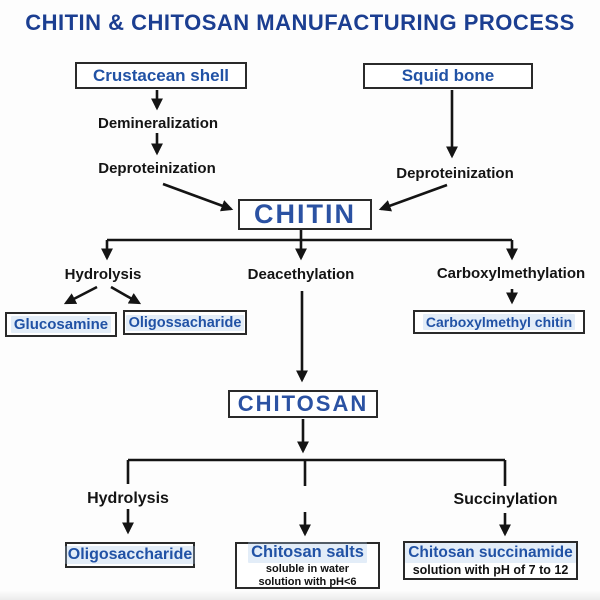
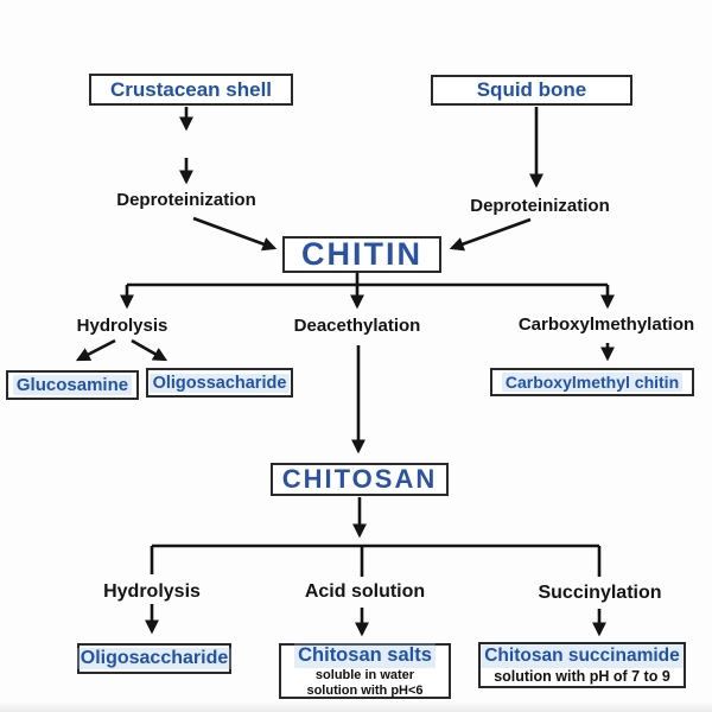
- CHITIN & CHITOSAN MANUFACTURING PROCESS
  Crustacean shell
  Squid bone
- Demineralization
  Deproteinization
  Deproteinization
  CHITIN
  Hydrolysis
  Deacethylation
  Carboxylmethylation
  Glucosamine
  Oligossacharide
  Carboxylmethyl chitin
  CHITOSAN
  Hydrolysis
+ Acid solution
  Succinylation
  Oligosaccharide
  Chitosan salts
  soluble in water
  solution with pH<6
  Chitosan succinamide
- solution with pH of 7 to 12
+ solution with pH of 7 to 9
